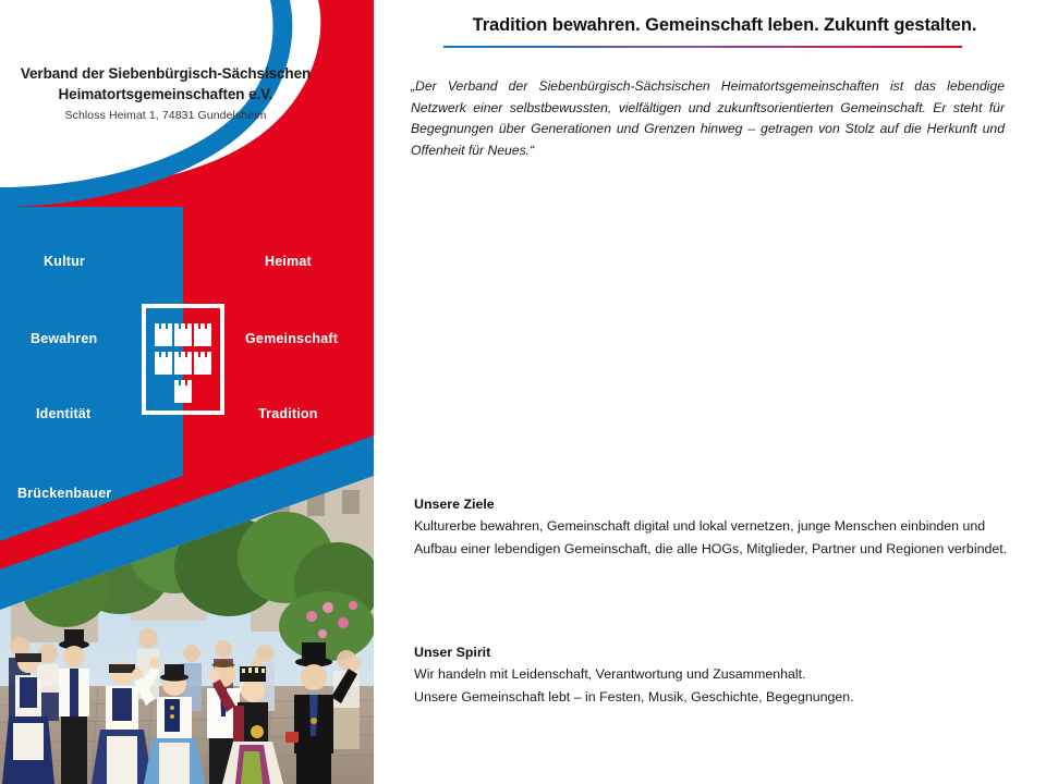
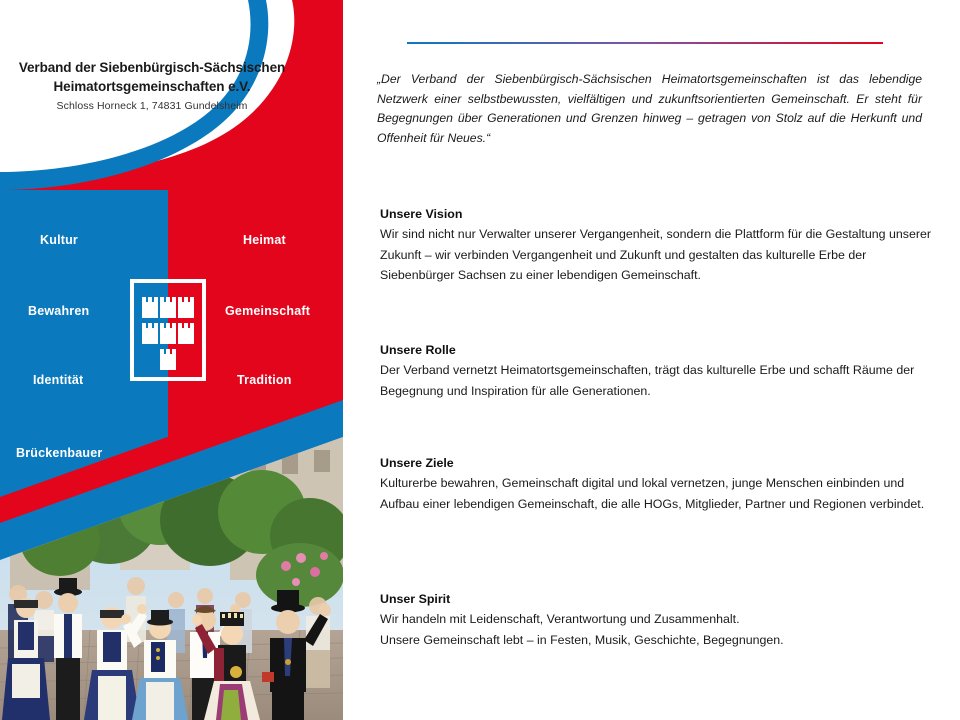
  Verband der Siebenbürgisch-Sächsischen
  Heimatortsgemeinschaften e.V.
- Schloss Heimat 1, 74831 Gundelsheim
+ Schloss Horneck 1, 74831 Gundelsheim
  Kultur
  Bewahren
  Identität
  Brückenbauer
  Heimat
  Gemeinschaft
  Tradition
- Tradition bewahren. Gemeinschaft leben. Zukunft gestalten.
  „Der Verband der Siebenbürgisch-Sächsischen Heimatortsgemeinschaften ist das lebendige Netzwerk einer selbstbewussten, vielfältigen und zukunftsorientierten Gemeinschaft. Er steht für Begegnungen über Generationen und Grenzen hinweg – getragen von Stolz auf die Herkunft und Offenheit für Neues.“
+ Unsere Vision
+ Wir sind nicht nur Verwalter unserer Vergangenheit, sondern die Plattform für die Gestaltung unserer Zukunft – wir verbinden Vergangenheit und Zukunft und gestalten das kulturelle Erbe der Siebenbürger Sachsen zu einer lebendigen Gemeinschaft.
+ Unsere Rolle
+ Der Verband vernetzt Heimatortsgemeinschaften, trägt das kulturelle Erbe und schafft Räume der Begegnung und Inspiration für alle Generationen.
  Unsere Ziele
  Kulturerbe bewahren, Gemeinschaft digital und lokal vernetzen, junge Menschen einbinden und Aufbau einer lebendigen Gemeinschaft, die alle HOGs, Mitglieder, Partner und Regionen verbindet.
  Unser Spirit
  Wir handeln mit Leidenschaft, Verantwortung und Zusammenhalt.
  Unsere Gemeinschaft lebt – in Festen, Musik, Geschichte, Begegnungen.
